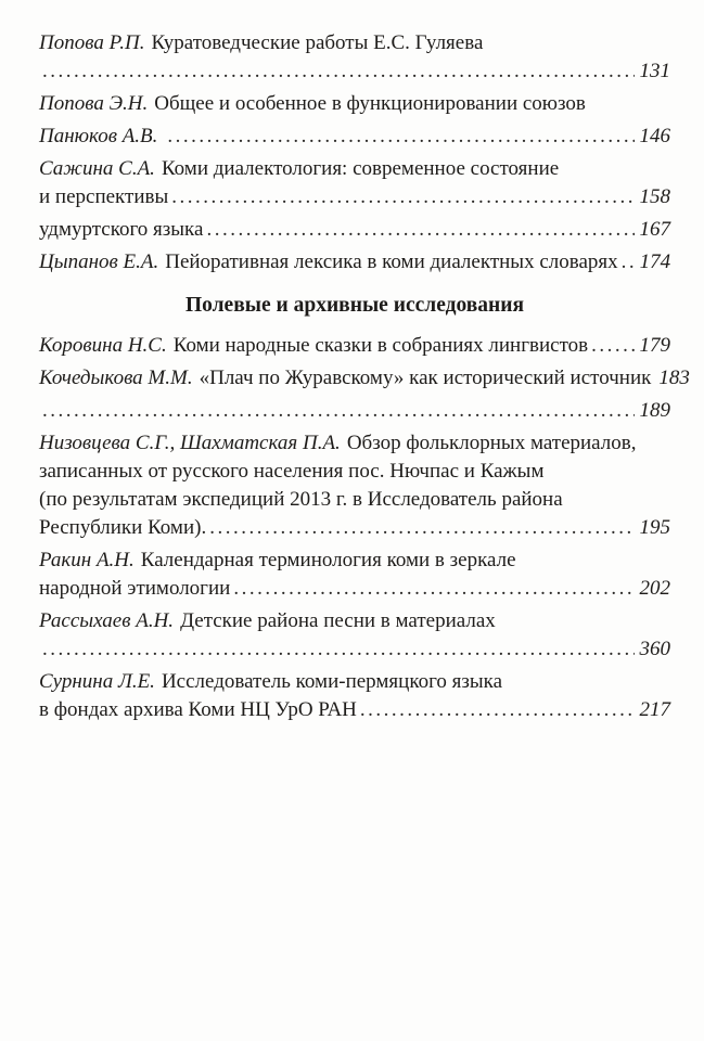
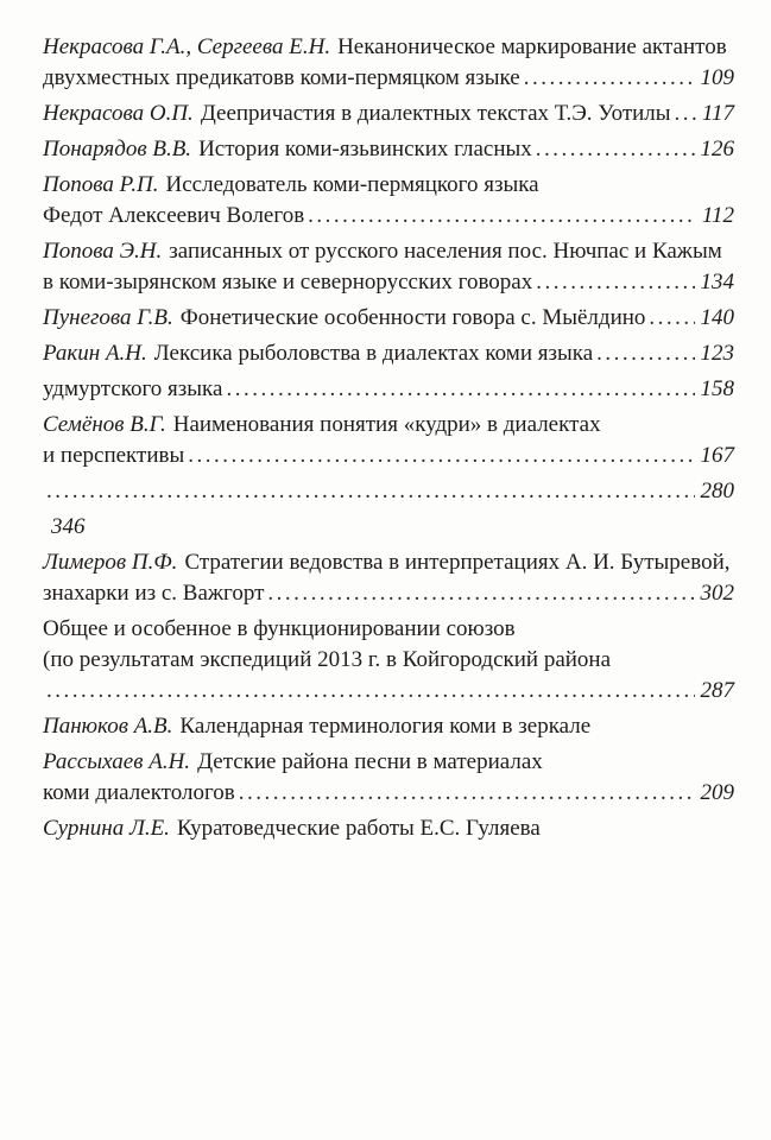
+ Некрасова Г.А., Сергеева Е.Н. Неканоническое маркирование актантов
+ двухместных предикатовв коми-пермяцком языке
+ 109
+ Некрасова О.П.
+ Деепричастия в диалектных текстах Т.Э. Уотилы
+ 117
+ Понарядов В.В.
+ История коми-язьвинских гласных
+ 126
- Попова Р.П. Куратоведческие работы Е.С. Гуляева
+ Попова Р.П. Исследователь коми-пермяцкого языка
+ Федот Алексеевич Волегов
- 131
+ 112
- Попова Э.Н. Общее и особенное в функционировании союзов
+ Попова Э.Н. записанных от русского населения пос. Нючпас и Кажым
+ в коми-зырянском языке и севернорусских говорах
+ 134
+ Пунегова Г.В.
+ Фонетические особенности говора с. Мыёлдино
+ 140
- Панюков А.В.
+ Ракин А.Н.
+ Лексика рыболовства в диалектах коми языка
- 146
+ 123
- Сажина С.А. Коми диалектология: современное состояние
- и перспективы
+ удмуртского языка
  158
+ Семёнов В.Г. Наименования понятия «кудри» в диалектах
- удмуртского языка
+ и перспективы
  167
- Цыпанов Е.А.
- Пейоративная лексика в коми диалектных словарях
- 174
+ 280
- Полевые и архивные исследования
- Коровина Н.С.
- Коми народные сказки в собраниях лингвистов
- 179
- Кочедыкова М.М.
- «Плач по Журавскому» как исторический источник
- 183
+ 346
+ Лимеров П.Ф. Стратегии ведовства в интерпретациях А. И. Бутыревой,
+ знахарки из с. Важгорт
- 189
+ 302
- Низовцева С.Г., Шахматская П.А. Обзор фольклорных материалов,
- записанных от русского населения пос. Нючпас и Кажым
+ Общее и особенное в функционировании союзов
- (по результатам экспедиций 2013 г. в Исследователь района
+ (по результатам экспедиций 2013 г. в Койгородский района
- Республики Коми).
- 195
+ 287
- Ракин А.Н. Календарная терминология коми в зеркале
+ Панюков А.В. Календарная терминология коми в зеркале
- народной этимологии
- 202
  Рассыхаев А.Н. Детские района песни в материалах
+ коми диалектологов
- 360
+ 209
- Сурнина Л.Е. Исследователь коми-пермяцкого языка
+ Сурнина Л.Е. Куратоведческие работы Е.С. Гуляева
- в фондах архива Коми НЦ УрО РАН
- 217
